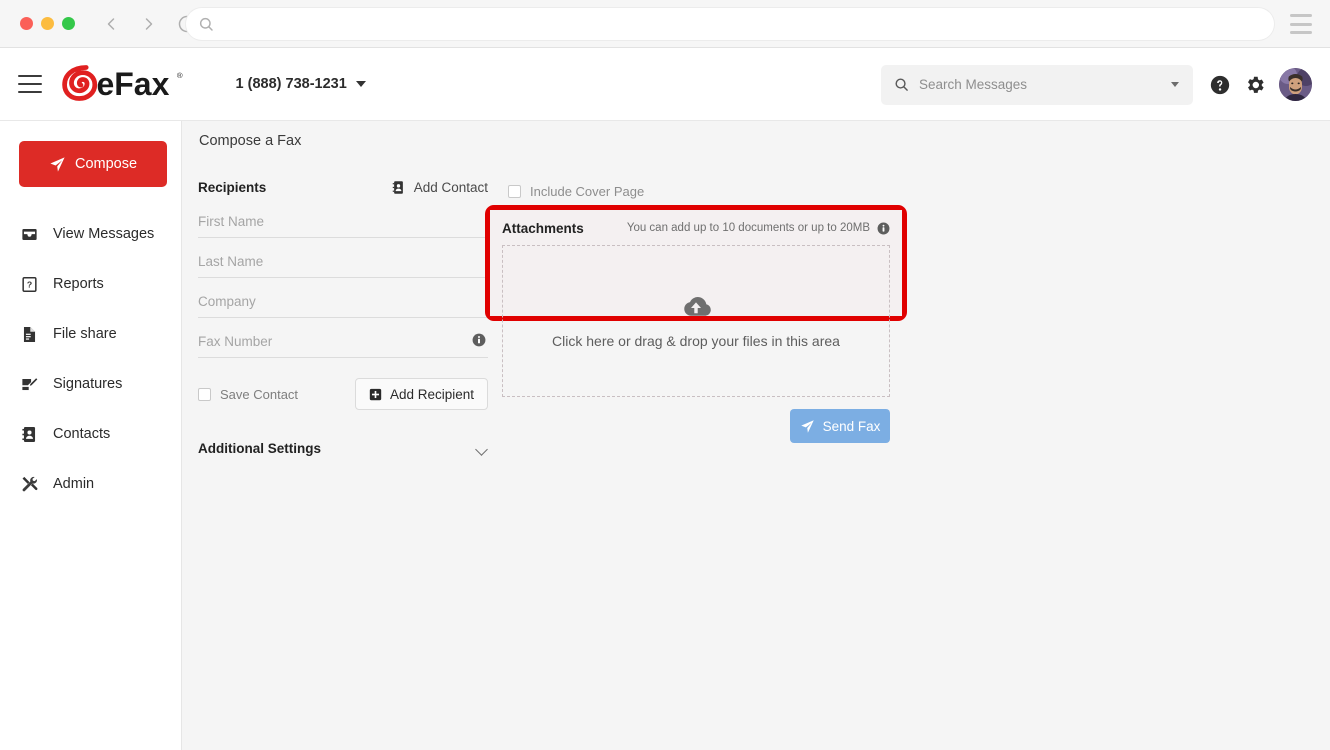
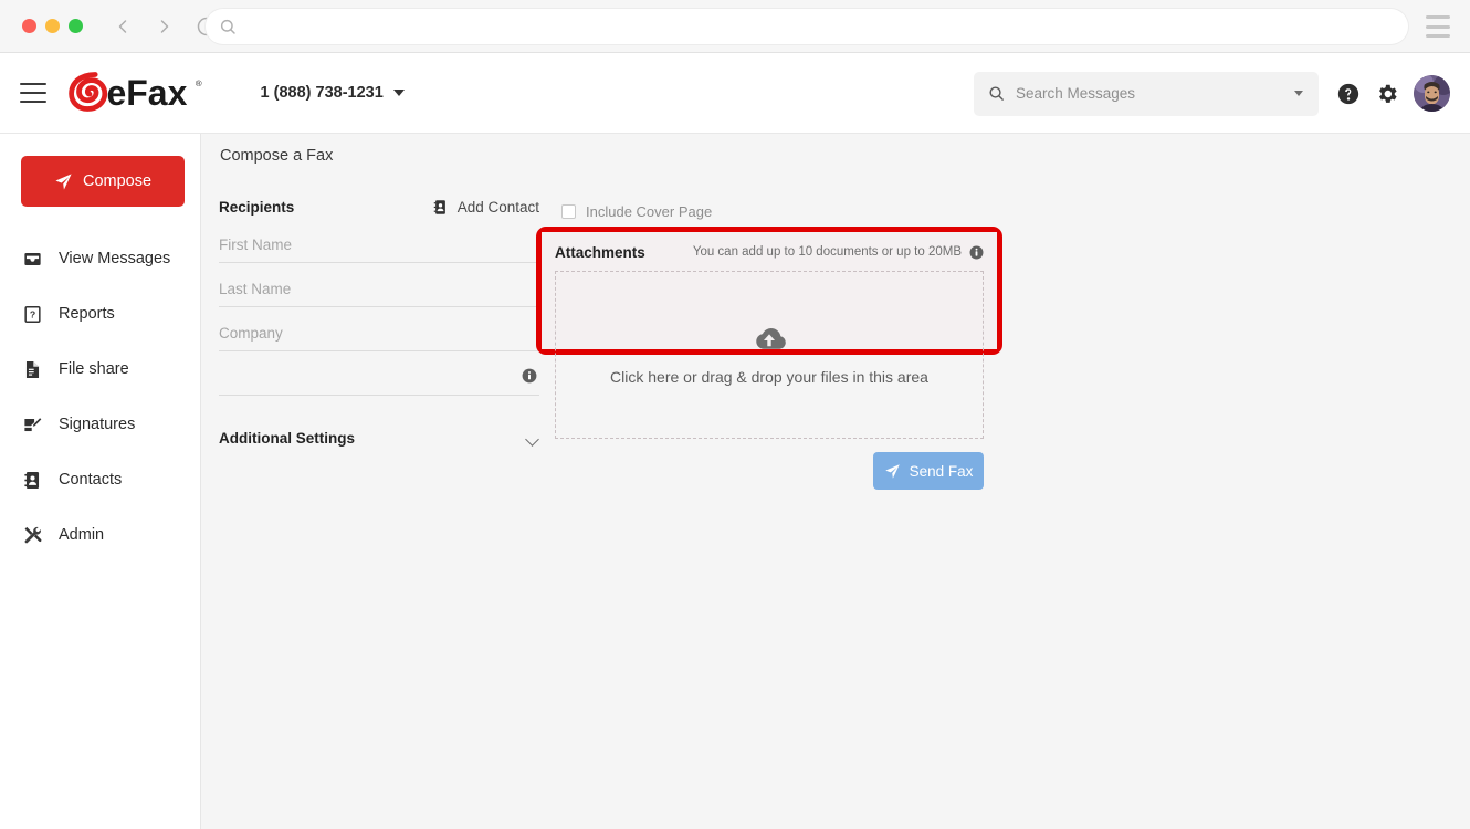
  eFax
  ®
  1 (888) 738-1231
  Search Messages
  Compose
  View Messages
  ?
  Reports
  File share
  Signatures
  Contacts
  Admin
  Compose a Fax
  Recipients
  Add Contact
  First Name
  Last Name
  Company
- Fax Number
- Save Contact
- Add Recipient
  Additional Settings
  Include Cover Page
  Attachments
  You can add up to 10 documents or up to 20MB
  Click here or drag & drop your files in this area
  Send Fax
